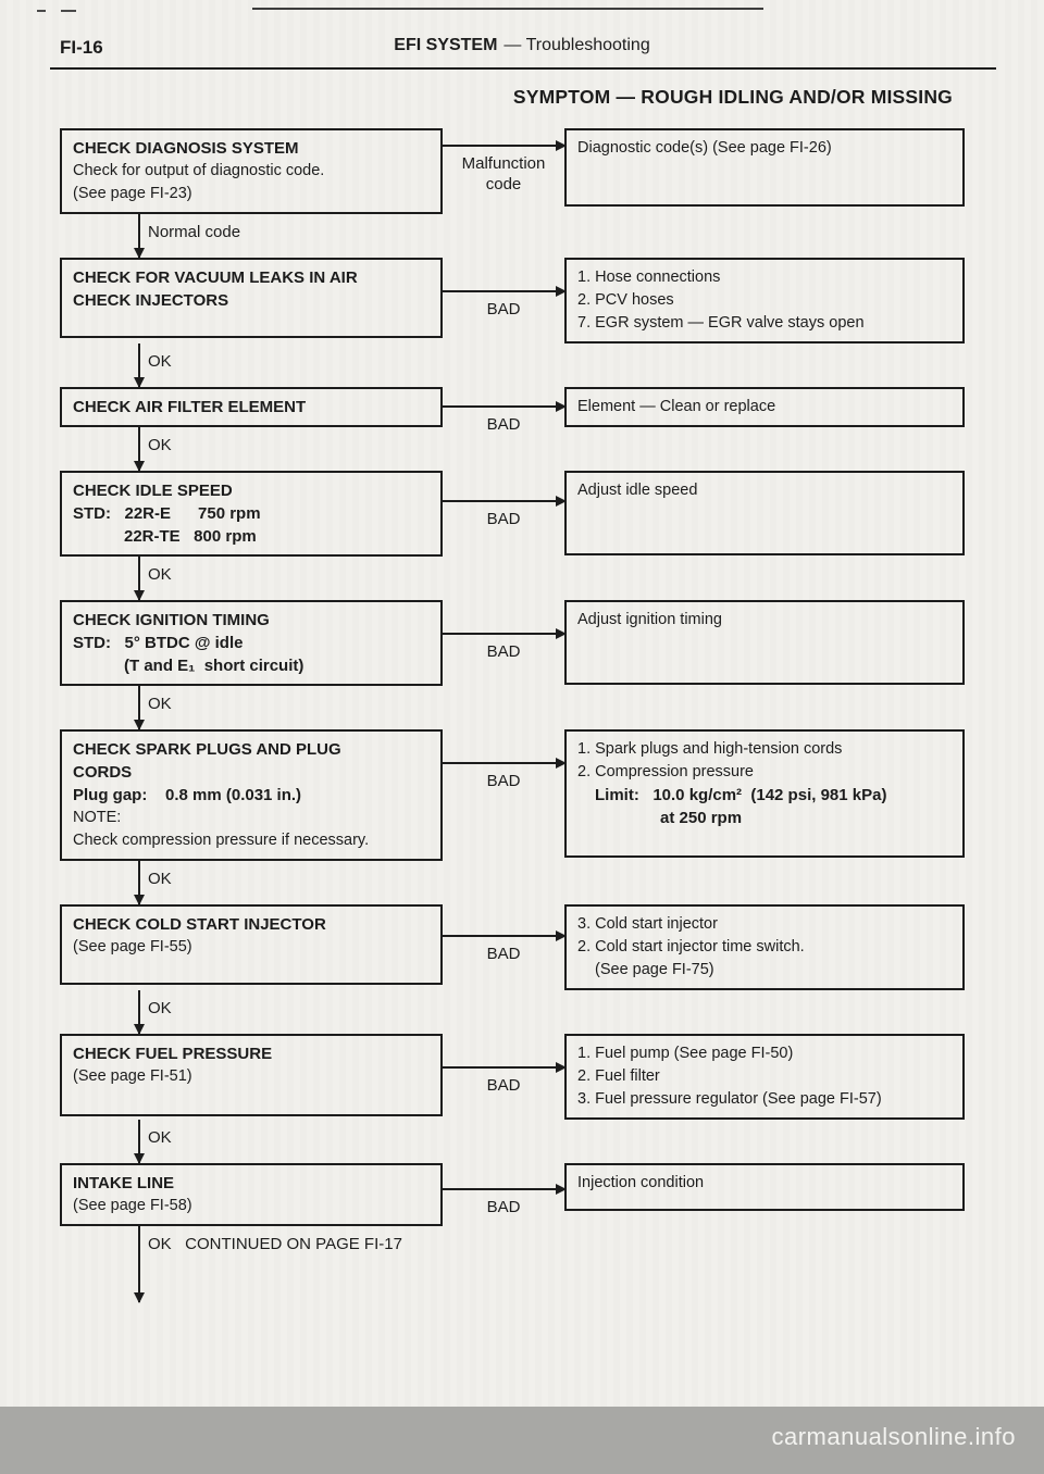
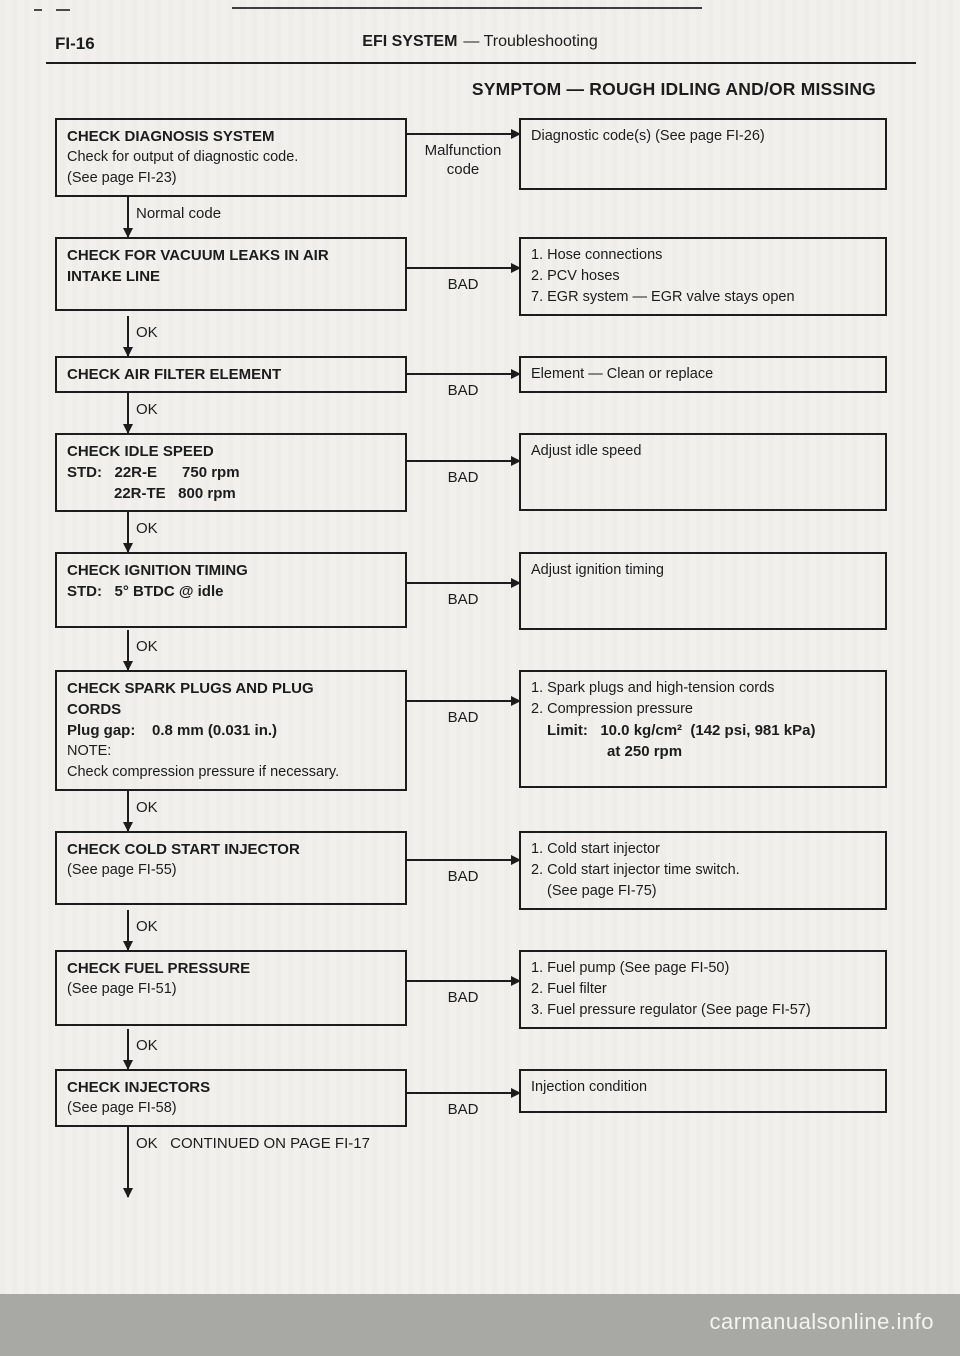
  FI-16
  EFI SYSTEM — Troubleshooting
  SYMPTOM — ROUGH IDLING AND/OR MISSING
  CHECK DIAGNOSIS SYSTEM
  Check for output of diagnostic code.
  (See page FI-23)
  Malfunction
  code
  Diagnostic code(s) (See page FI-26)
  Normal code
  CHECK FOR VACUUM LEAKS IN AIR
- CHECK INJECTORS
+ INTAKE LINE
  BAD
  1. Hose connections
  2. PCV hoses
  7. EGR system — EGR valve stays open
  OK
  CHECK AIR FILTER ELEMENT
  BAD
  Element — Clean or replace
  OK
  CHECK IDLE SPEED
  STD: 22R-E 750 rpm
  22R-TE 800 rpm
  BAD
  Adjust idle speed
  OK
  CHECK IGNITION TIMING
  STD: 5° BTDC @ idle
- (T and E₁ short circuit)
  BAD
  Adjust ignition timing
  OK
  CHECK SPARK PLUGS AND PLUG
  CORDS
  Plug gap: 0.8 mm (0.031 in.)
  NOTE:
  Check compression pressure if necessary.
  BAD
  1. Spark plugs and high-tension cords
  2. Compression pressure
  Limit: 10.0 kg/cm² (142 psi, 981 kPa)
  at 250 rpm
  OK
  CHECK COLD START INJECTOR
  (See page FI-55)
  BAD
- 3. Cold start injector
+ 1. Cold start injector
  2. Cold start injector time switch.
  (See page FI-75)
  OK
  CHECK FUEL PRESSURE
  (See page FI-51)
  BAD
  1. Fuel pump (See page FI-50)
  2. Fuel filter
  3. Fuel pressure regulator (See page FI-57)
  OK
- INTAKE LINE
+ CHECK INJECTORS
  (See page FI-58)
  BAD
  Injection condition
  OK CONTINUED ON PAGE FI-17
  carmanualsonline.info
